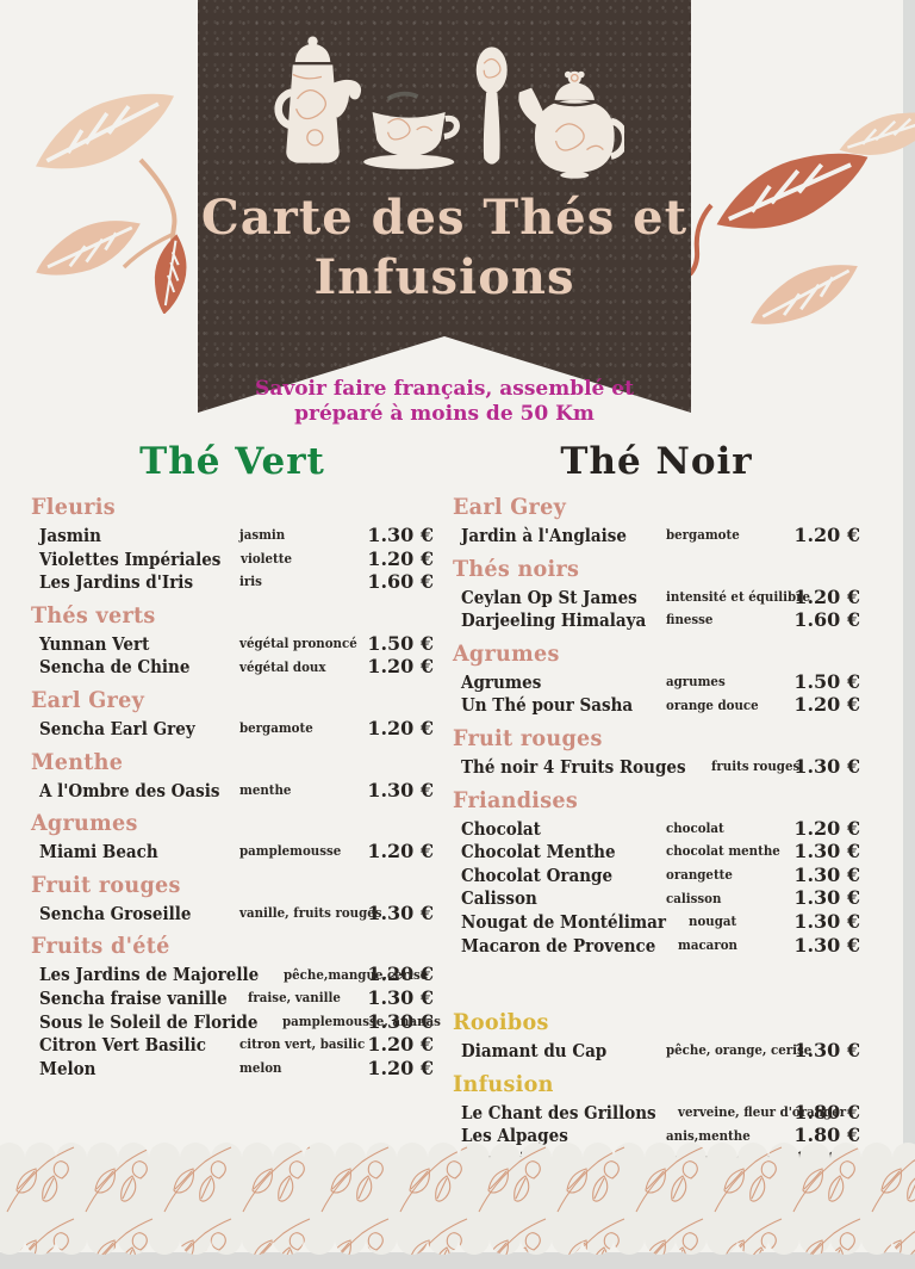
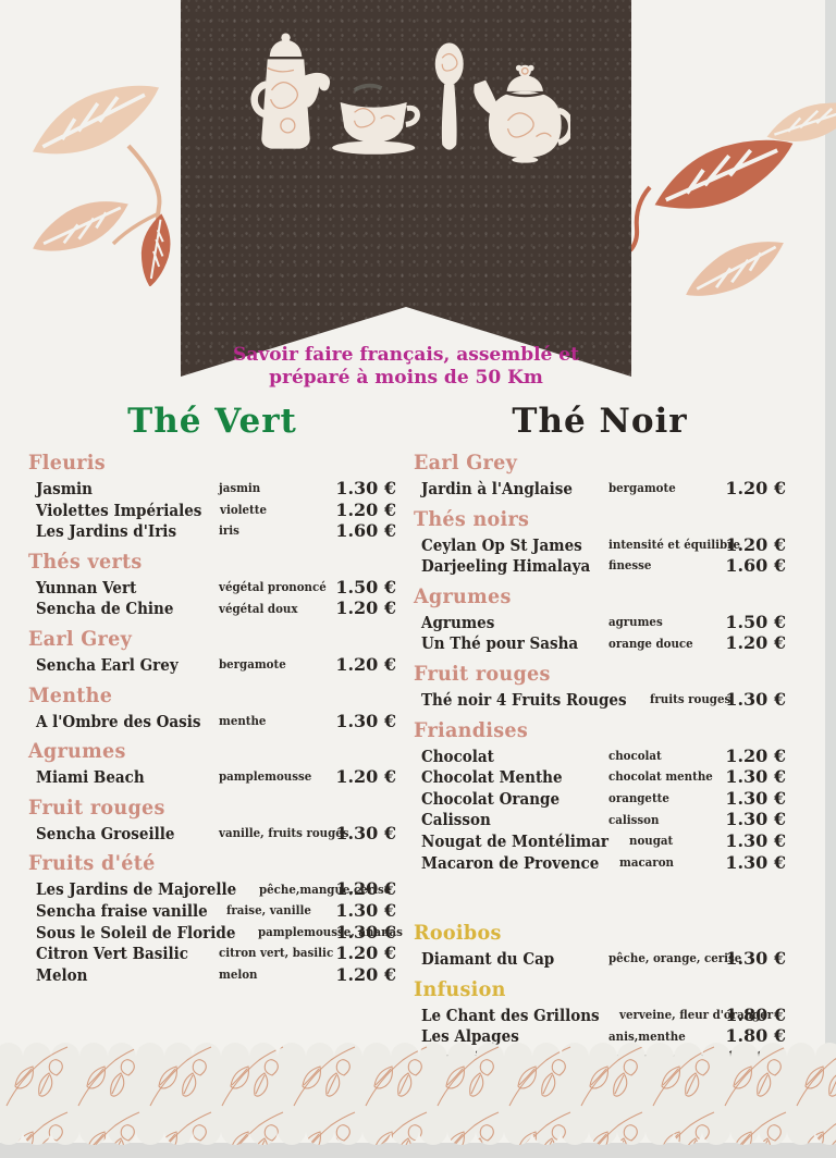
- Carte des Thés et
- Infusions
  Savoir faire français, assemblé et
  préparé à moins de 50 Km
  Thé Vert
  Fleuris
  Jasmin
  jasmin
  1.30 €
  Violettes Impériales
  violette
  1.20 €
  Les Jardins d'Iris
  iris
  1.60 €
  Thés verts
  Yunnan Vert
  végétal prononcé
  1.50 €
  Sencha de Chine
  végétal doux
  1.20 €
  Earl Grey
  Sencha Earl Grey
  bergamote
  1.20 €
  Menthe
  A l'Ombre des Oasis
  menthe
  1.30 €
  Agrumes
  Miami Beach
  pamplemousse
  1.20 €
  Fruit rouges
  Sencha Groseille
  vanille, fruits rouges
  1.30 €
  Fruits d'été
  Les Jardins de Majorelle
  pêche,mangue,cerise
  1.20 €
  Sencha fraise vanille
  fraise, vanille
  1.30 €
  Sous le Soleil de Floride
  pamplemousse, ananas
  1.30 €
  Citron Vert Basilic
  citron vert, basilic
  1.20 €
  Melon
  melon
  1.20 €
  Thé Noir
  Earl Grey
  Jardin à l'Anglaise
  bergamote
  1.20 €
  Thés noirs
  Ceylan Op St James
  intensité et équilibre
  1.20 €
  Darjeeling Himalaya
  finesse
  1.60 €
  Agrumes
  Agrumes
  agrumes
  1.50 €
  Un Thé pour Sasha
  orange douce
  1.20 €
  Fruit rouges
  Thé noir 4 Fruits Rouges
  fruits rouges
  1.30 €
  Friandises
  Chocolat
  chocolat
  1.20 €
  Chocolat Menthe
  chocolat menthe
  1.30 €
  Chocolat Orange
  orangette
  1.30 €
  Calisson
  calisson
  1.30 €
  Nougat de Montélimar
  nougat
  1.30 €
  Macaron de Provence
  macaron
  1.30 €
  Rooibos
  Diamant du Cap
  pêche, orange, cerise
  1.30 €
  Infusion
  Le Chant des Grillons
  verveine, fleur d'oranger
  1.80 €
  Les Alpages
  anis,menthe
  1.80 €
